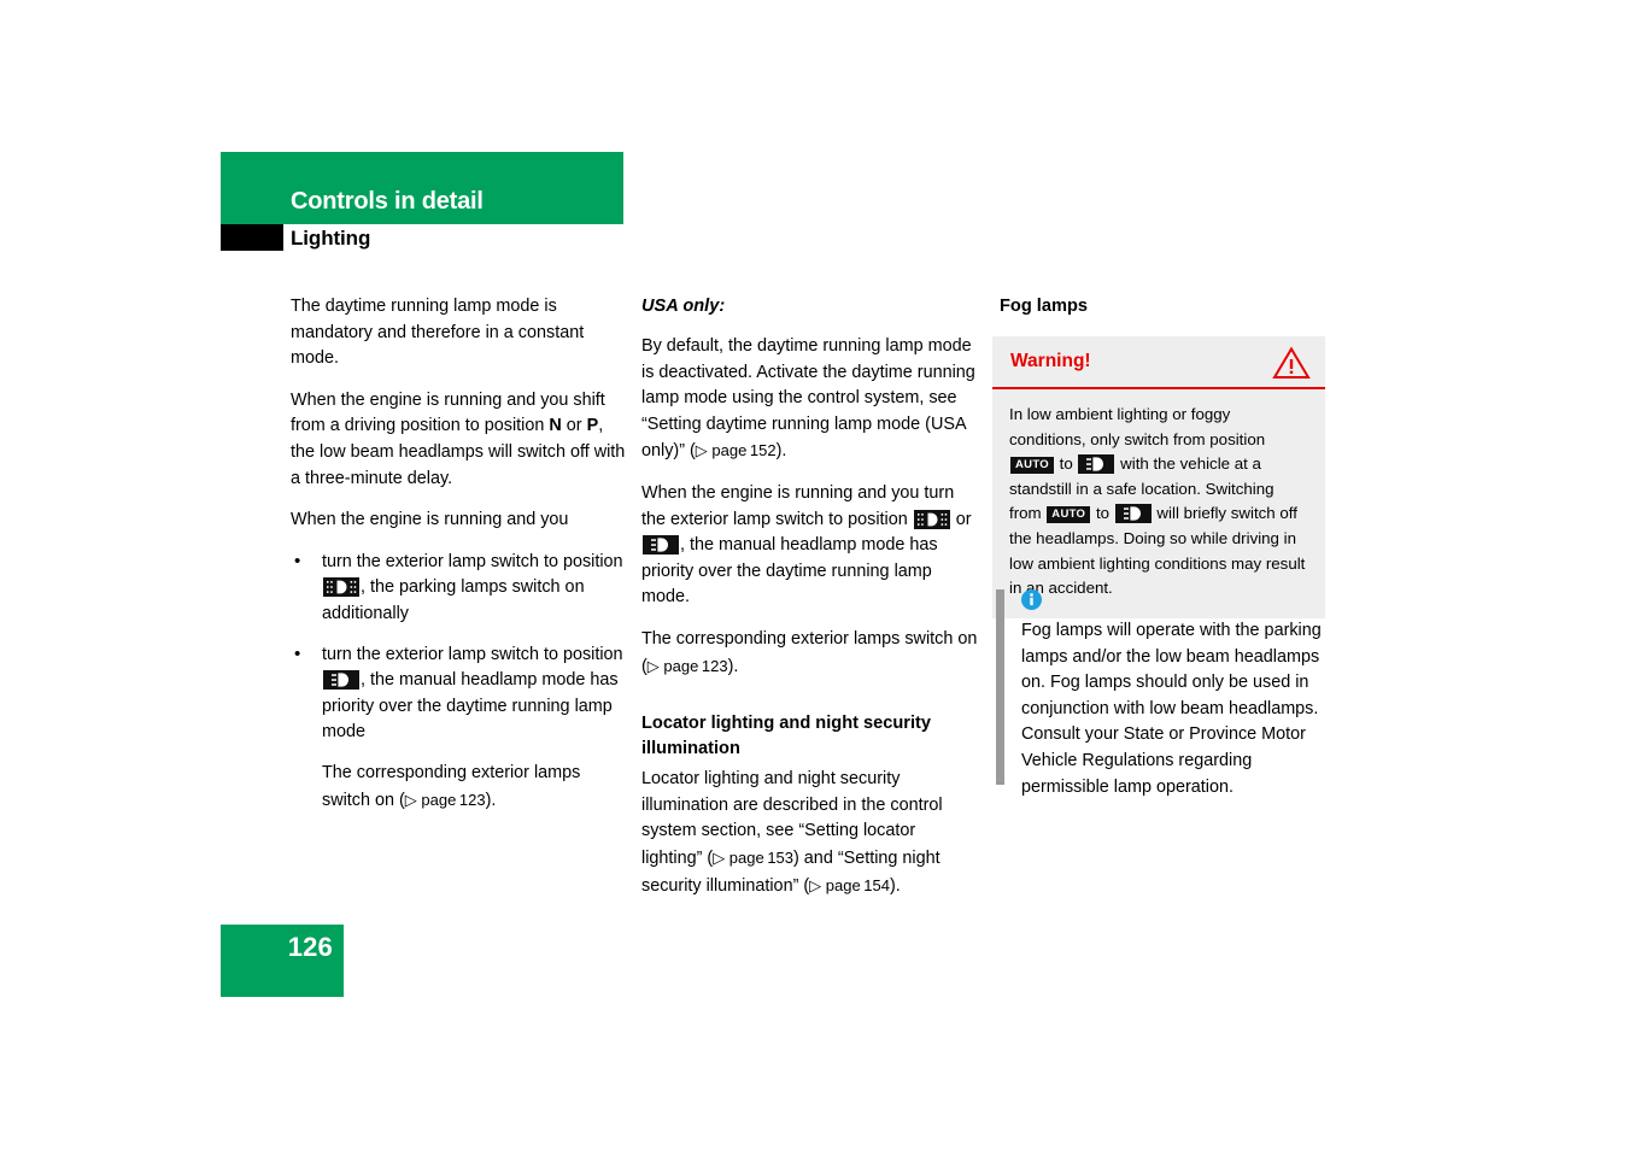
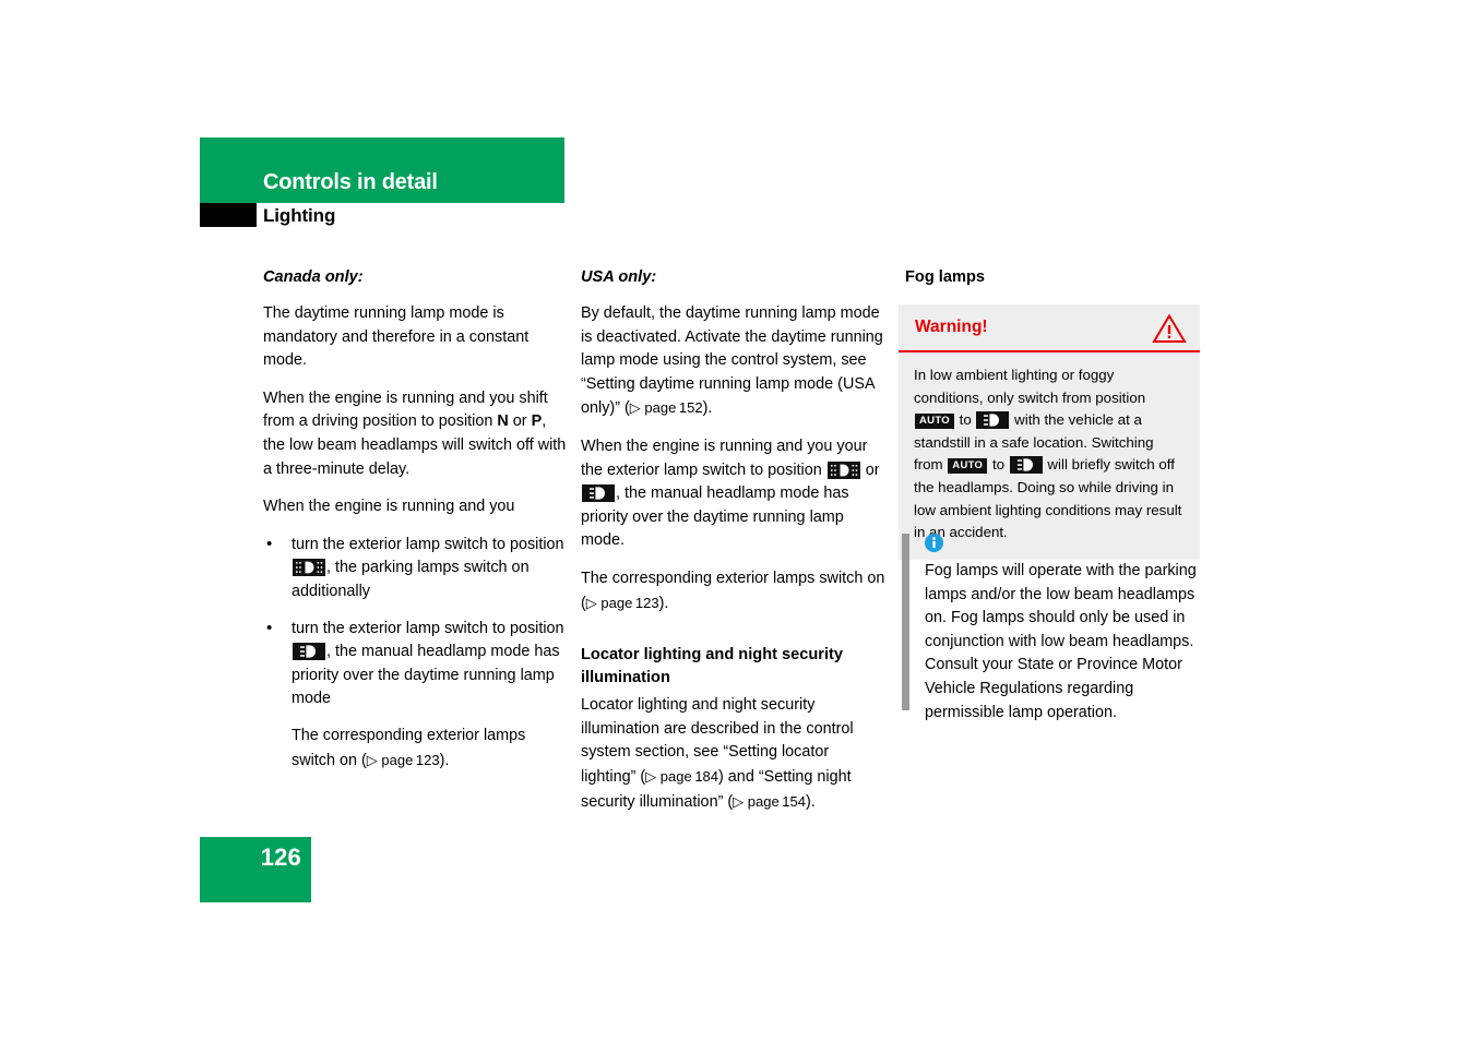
  Controls in detail
  Lighting
+ Canada only:
  The daytime running lamp mode is mandatory and therefore in a constant mode.
  When the engine is running and you shift from a driving position to position N or P, the low beam headlamps will switch off with a three-minute delay.
  When the engine is running and you
  turn the exterior lamp switch to position , the parking lamps switch on additionally
  turn the exterior lamp switch to position , the manual headlamp mode has priority over the daytime running lamp mode
  The corresponding exterior lamps switch on (▷ page 123).
  USA only:
  By default, the daytime running lamp mode is deactivated. Activate the daytime running lamp mode using the control system, see “Setting daytime running lamp mode (USA only)” (▷ page 152).
- When the engine is running and you turn the exterior lamp switch to position or , the manual headlamp mode has priority over the daytime running lamp mode.
+ When the engine is running and you your the exterior lamp switch to position or , the manual headlamp mode has priority over the daytime running lamp mode.
  The corresponding exterior lamps switch on (▷ page 123).
  Locator lighting and night security illumination
- Locator lighting and night security illumination are described in the control system section, see “Setting locator lighting” (▷ page 153) and “Setting night security illumination” (▷ page 154).
+ Locator lighting and night security illumination are described in the control system section, see “Setting locator lighting” (▷ page 184) and “Setting night security illumination” (▷ page 154).
  Fog lamps
  Warning!
  In low ambient lighting or foggy conditions, only switch from position AUTO to with the vehicle at a standstill in a safe location. Switching from AUTO to will briefly switch off the headlamps. Doing so while driving in low ambient lighting conditions may result in an accident.
  Fog lamps will operate with the parking lamps and/or the low beam headlamps on. Fog lamps should only be used in conjunction with low beam headlamps. Consult your State or Province Motor Vehicle Regulations regarding permissible lamp operation.
  126
